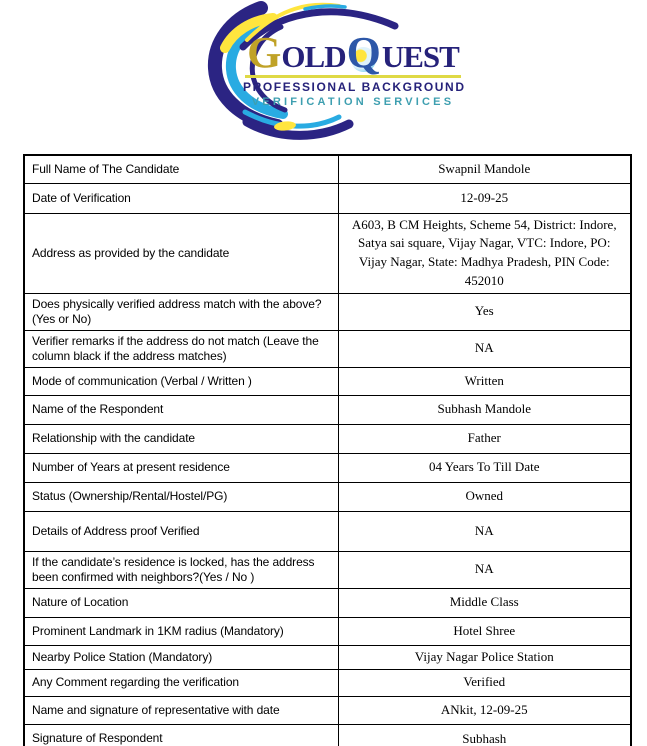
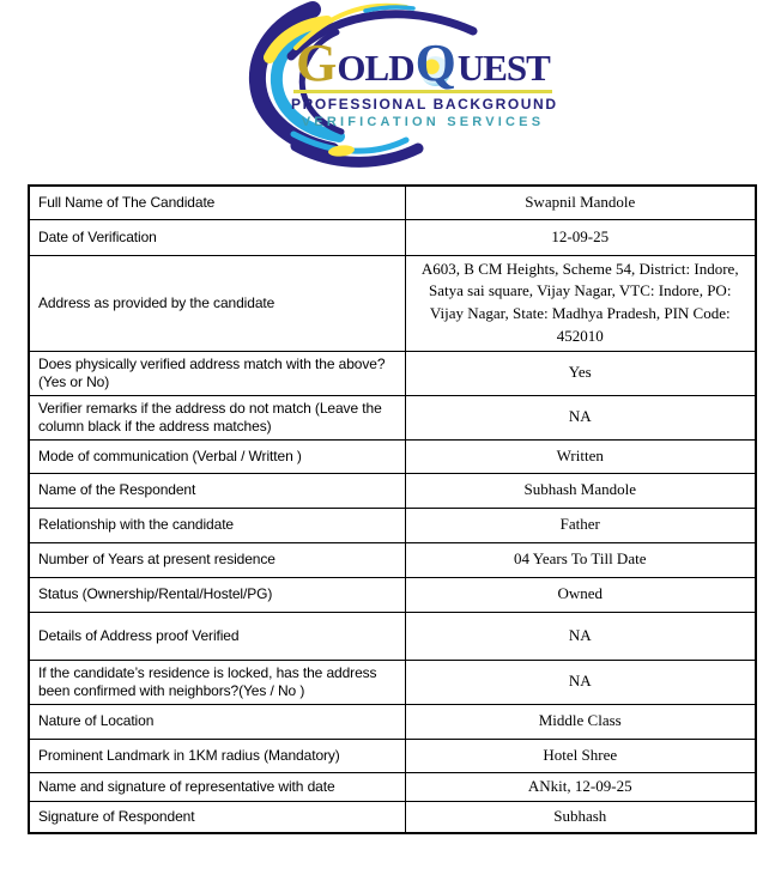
  G
  OLD
  Q
  UEST
  PROFESSIONAL BACKGROUND
  VERIFICATION SERVICES
  Full Name of The Candidate	Swapnil Mandole
  Date of Verification	12-09-25
  Address as provided by the candidate	A603, B CM Heights, Scheme 54, District: Indore, Satya sai square, Vijay Nagar, VTC: Indore, PO: Vijay Nagar, State: Madhya Pradesh, PIN Code: 452010
  Does physically verified address match with the above? (Yes or No)	Yes
  Verifier remarks if the address do not match (Leave the column black if the address matches)	NA
  Mode of communication (Verbal / Written )	Written
  Name of the Respondent	Subhash Mandole
  Relationship with the candidate	Father
  Number of Years at present residence	04 Years To Till Date
  Status (Ownership/Rental/Hostel/PG)	Owned
  Details of Address proof Verified	NA
  If the candidate’s residence is locked, has the address been confirmed with neighbors?(Yes / No )	NA
  Nature of Location	Middle Class
  Prominent Landmark in 1KM radius (Mandatory)	Hotel Shree
- Nearby Police Station (Mandatory)	Vijay Nagar Police Station
- Any Comment regarding the verification	Verified
  Name and signature of representative with date	ANkit, 12-09-25
  Signature of Respondent	Subhash
